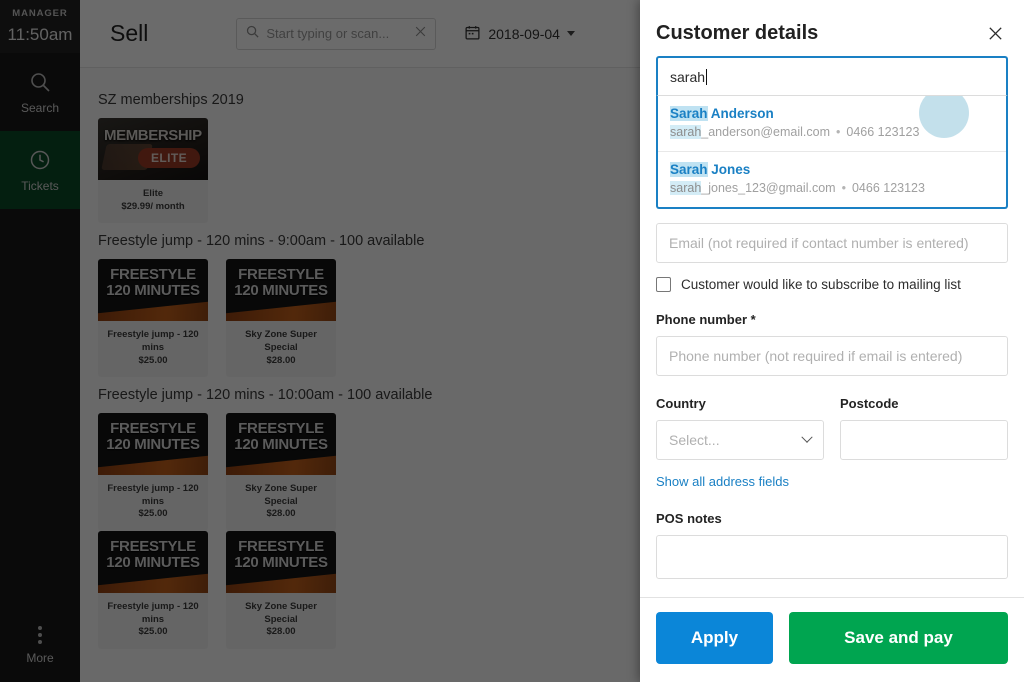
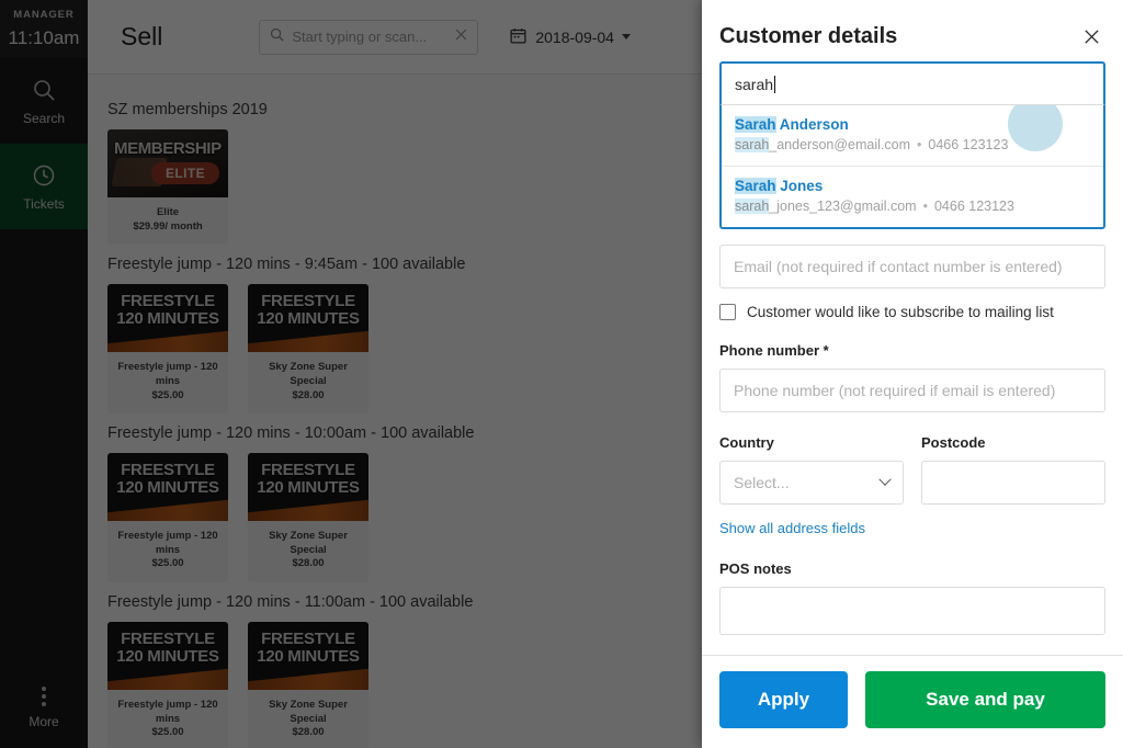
  MANAGER
- 11:50am
+ 11:10am
  Search
  Tickets
  More
  Sell
  Start typing or scan...
  2018-09-04
  SZ memberships 2019
  MEMBERSHIP
  ELITE
  Elite
  $29.99/ month
- Freestyle jump - 120 mins - 9:00am - 100 available
+ Freestyle jump - 120 mins - 9:45am - 100 available
  FREESTYLE
  120 MINUTES
  Freestyle jump - 120 mins
  $25.00
  FREESTYLE
  120 MINUTES
  Sky Zone Super Special
  $28.00
  Freestyle jump - 120 mins - 10:00am - 100 available
  FREESTYLE
  120 MINUTES
  Freestyle jump - 120 mins
  $25.00
  FREESTYLE
  120 MINUTES
  Sky Zone Super Special
  $28.00
+ Freestyle jump - 120 mins - 11:00am - 100 available
  FREESTYLE
  120 MINUTES
  Freestyle jump - 120 mins
  $25.00
  FREESTYLE
  120 MINUTES
  Sky Zone Super Special
  $28.00
  Customer details
  sarah
  Sarah Anderson
  sarah_anderson@email.com • 0466 123123
  Sarah Jones
  sarah_jones_123@gmail.com • 0466 123123
  Email (not required if contact number is entered)
  Customer would like to subscribe to mailing list
  Phone number *
  Phone number (not required if email is entered)
  Country
  Select...
  Postcode
  Show all address fields
  POS notes
  Apply
  Save and pay
